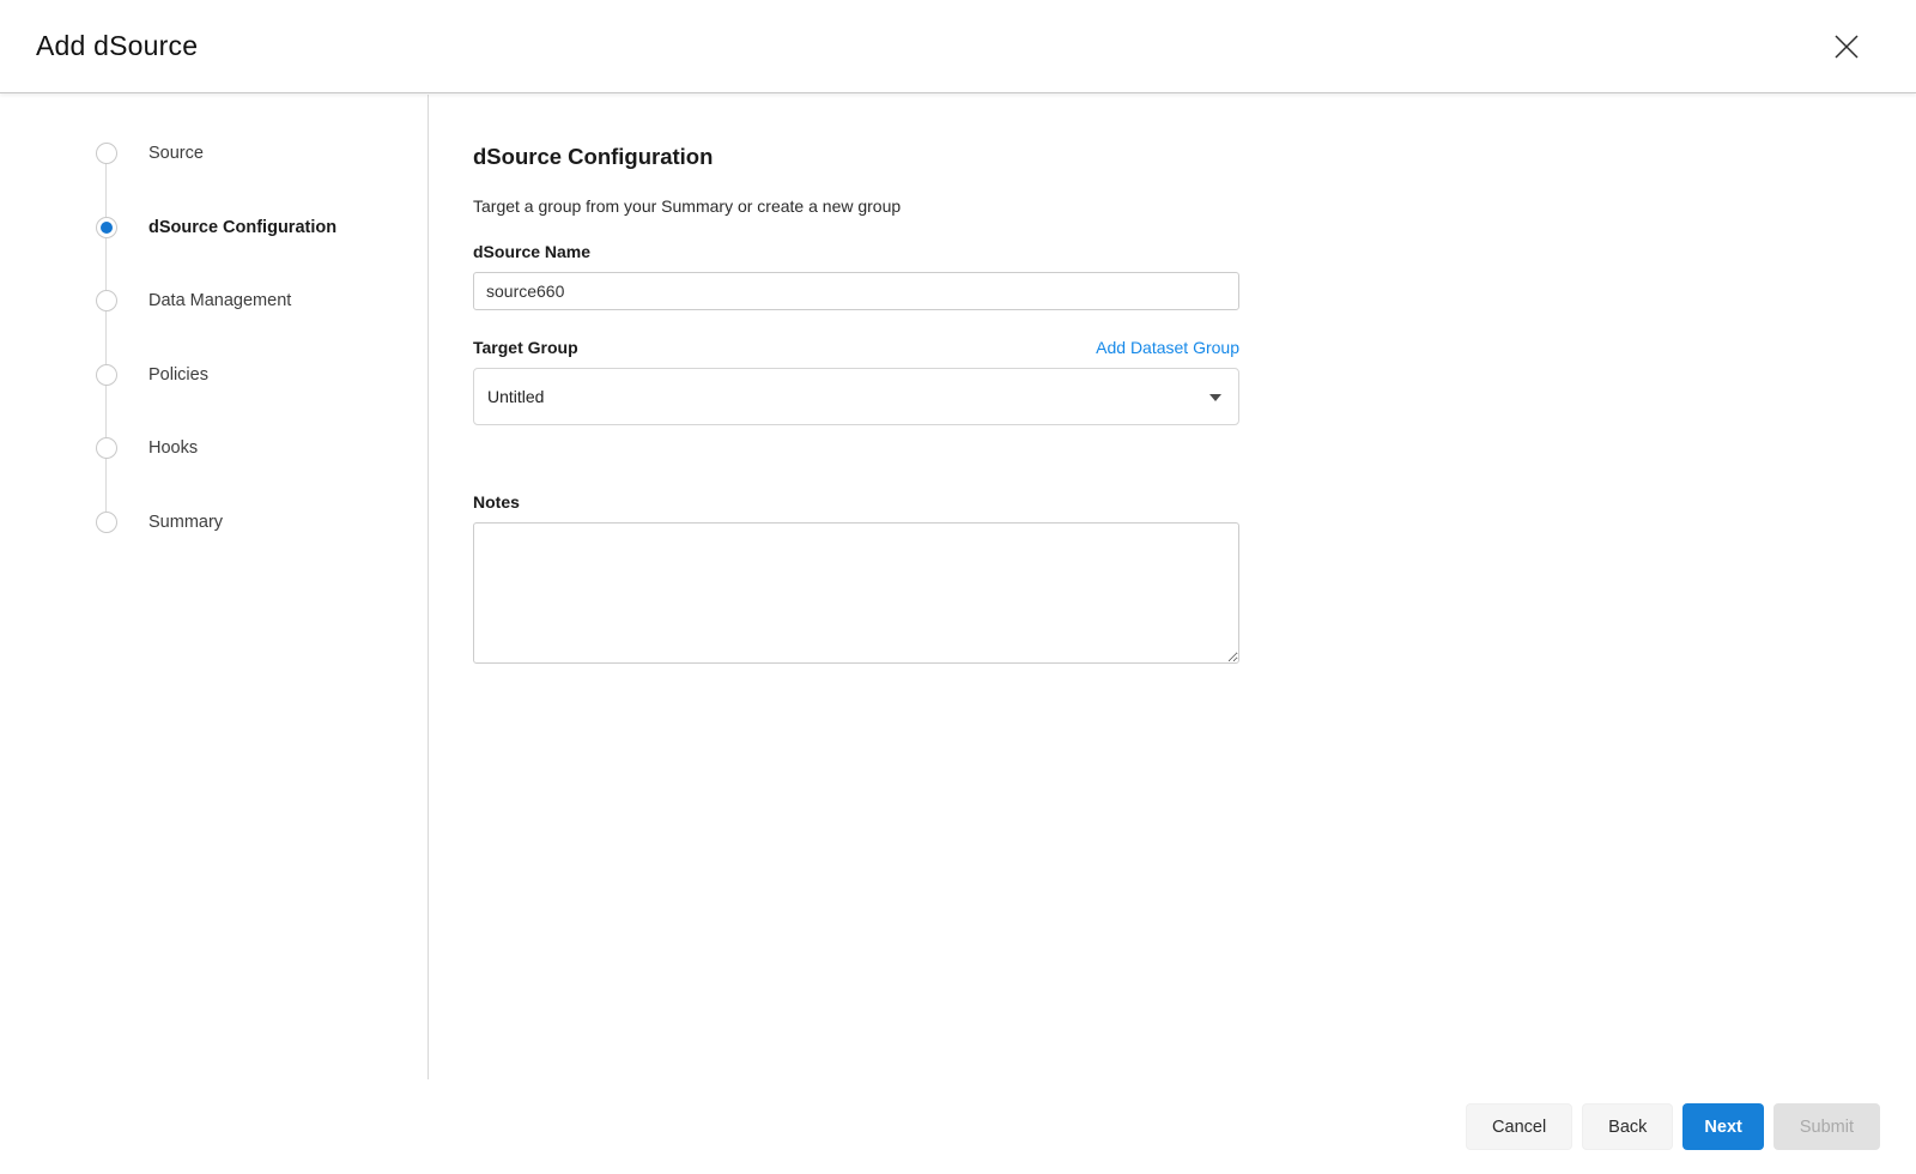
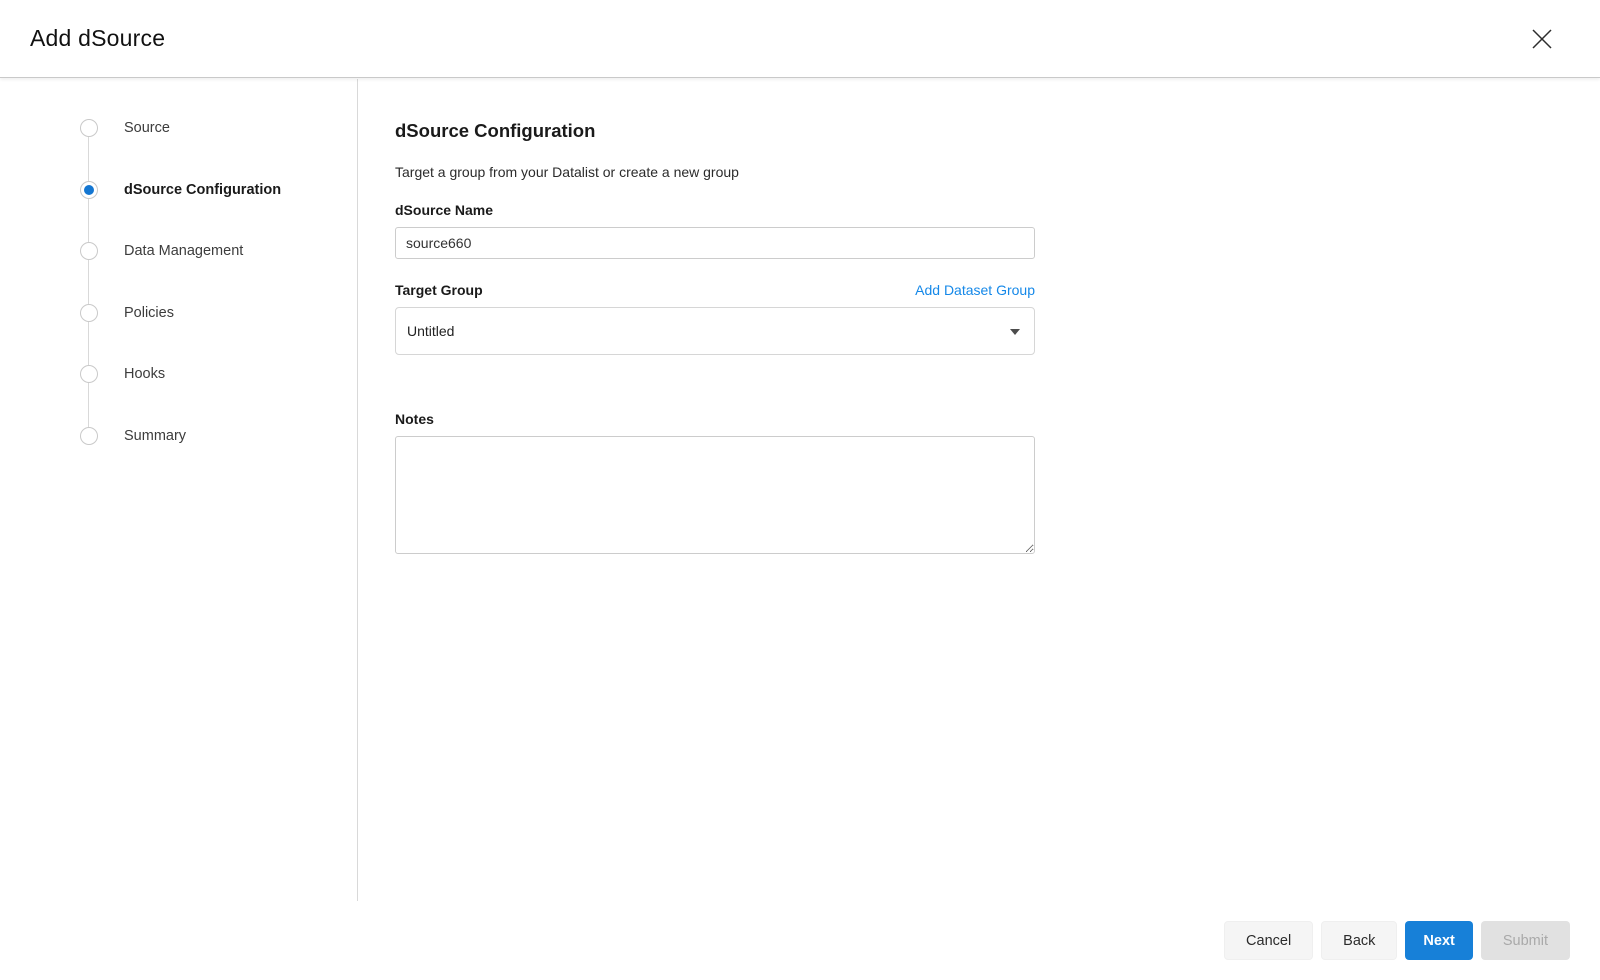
  Add dSource
  Source
  dSource Configuration
  Data Management
  Policies
  Hooks
  Summary
  dSource Configuration
- Target a group from your Summary or create a new group
+ Target a group from your Datalist or create a new group
  dSource Name
  source660
  Target Group
  Add Dataset Group
  Untitled
  Notes
  Cancel
  Back
  Next
  Submit
